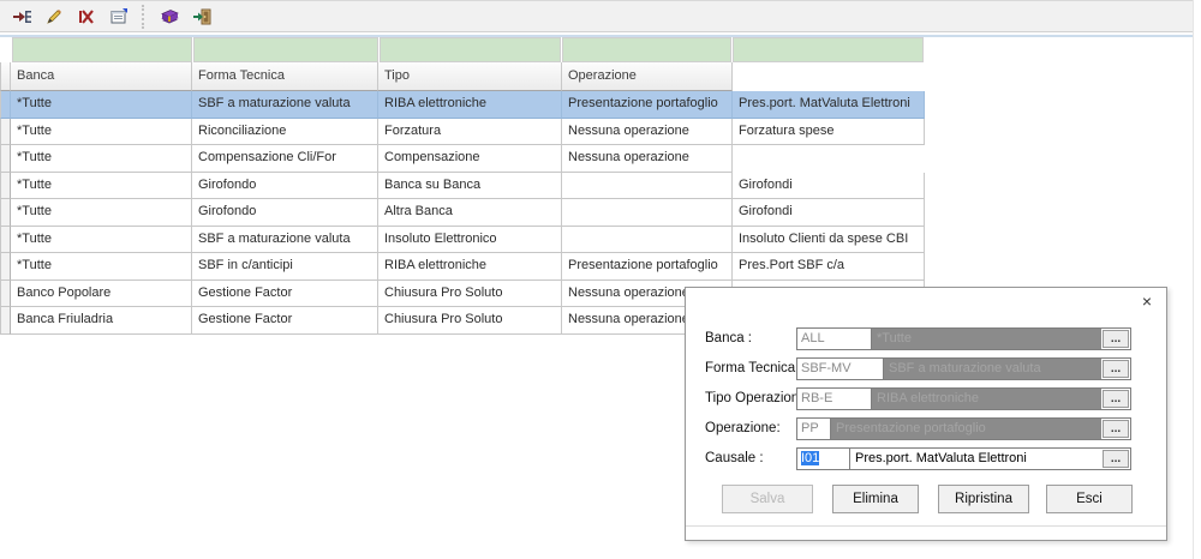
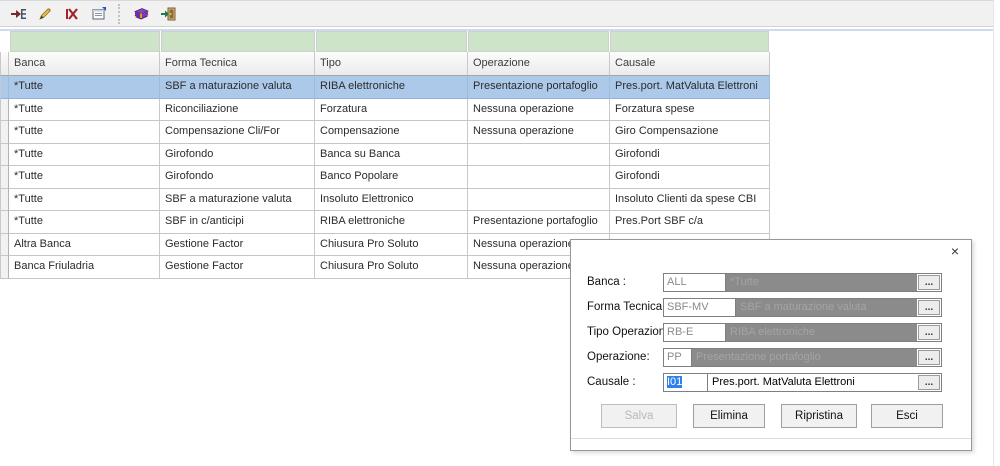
  Banca
  Forma Tecnica
  Tipo
  Operazione
+ Causale
  *Tutte
  SBF a maturazione valuta
  RIBA elettroniche
  Presentazione portafoglio
  Pres.port. MatValuta Elettroni
  *Tutte
  Riconciliazione
  Forzatura
  Nessuna operazione
  Forzatura spese
  *Tutte
  Compensazione Cli/For
  Compensazione
  Nessuna operazione
+ Giro Compensazione
  *Tutte
  Girofondo
  Banca su Banca
  Girofondi
  *Tutte
  Girofondo
- Altra Banca
+ Banco Popolare
  Girofondi
  *Tutte
  SBF a maturazione valuta
  Insoluto Elettronico
  Insoluto Clienti da spese CBI
  *Tutte
  SBF in c/anticipi
  RIBA elettroniche
  Presentazione portafoglio
  Pres.Port SBF c/a
- Banco Popolare
+ Altra Banca
  Gestione Factor
  Chiusura Pro Soluto
  Nessuna operazion
  Banca Friuladria
  Gestione Factor
  Chiusura Pro Soluto
  Nessuna operazion
  ×
  Banca :
  ALL
  *Tutte
  ...
  Forma Tecnica
  SBF-MV
  SBF a maturazione valuta
  ...
  Tipo Operazion
  RB-E
  RIBA elettroniche
  ...
  Operazione:
  PP
  Presentazione portafoglio
  ...
  Causale :
  I01
  Pres.port. MatValuta Elettroni
  ...
  Salva
  Elimina
  Ripristina
  Esci
